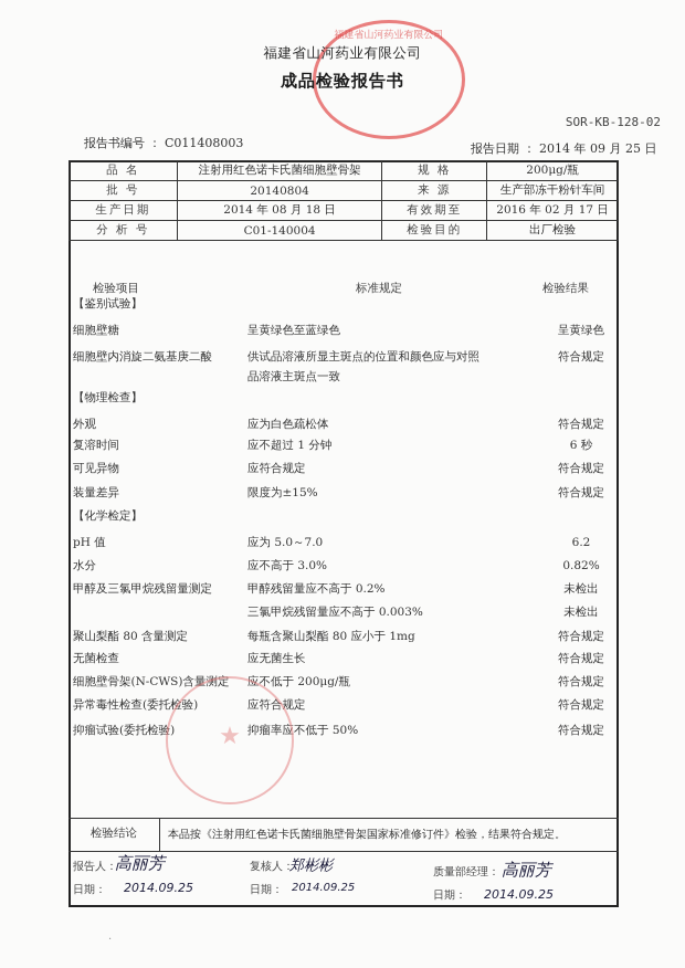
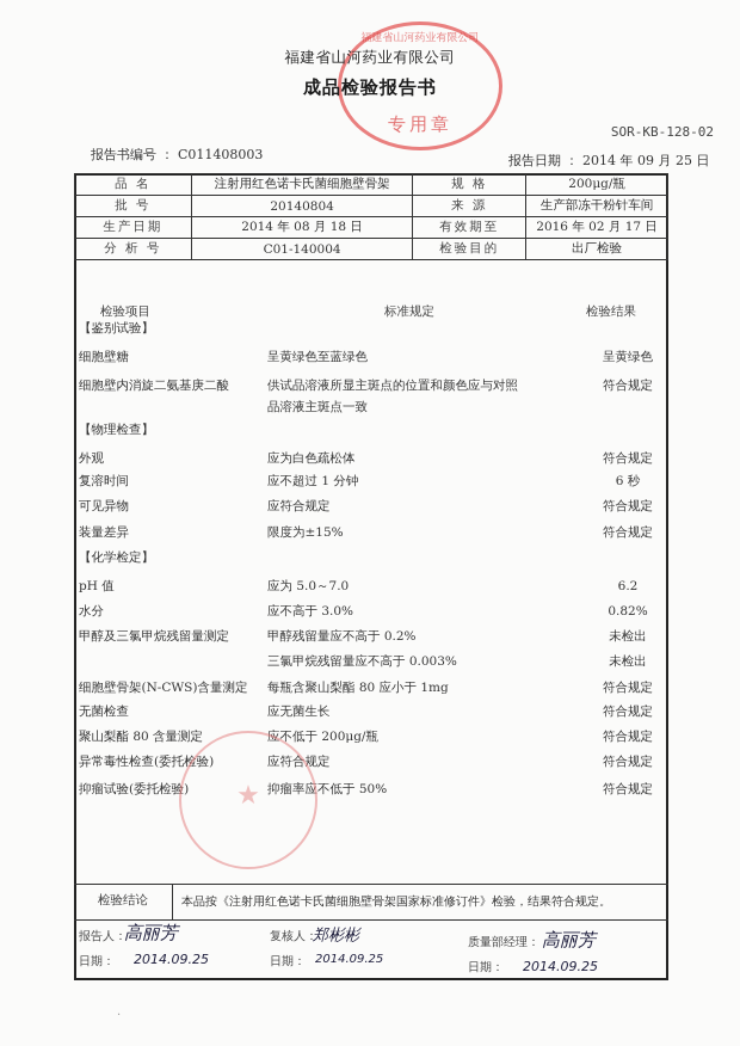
  福建省山河药业有限公司
+ 专用章
  福建省山河药业有限公司
  成品检验报告书
  SOR-KB-128-02
  报告书编号 ： C011408003
  报告日期 ： 2014 年 09 月 25 日
  品 名	注射用红色诺卡氏菌细胞壁骨架	规 格	200μg/瓶
  批 号	20140804	来 源	生产部冻干粉针车间
  生产日期	2014 年 08 月 18 日	有效期至	2016 年 02 月 17 日
  分 析 号	C01-140004	检验目的	出厂检验
  检验项目
  标准规定
  检验结果
  【鉴别试验】
  细胞壁糖
  呈黄绿色至蓝绿色
  呈黄绿色
  细胞壁内消旋二氨基庚二酸
  供试品溶液所显主斑点的位置和颜色应与对照
  符合规定
  品溶液主斑点一致
  【物理检查】
  外观
  应为白色疏松体
  符合规定
  复溶时间
  应不超过 1 分钟
  6 秒
  可见异物
  应符合规定
  符合规定
  装量差异
  限度为±15%
  符合规定
  【化学检定】
  pH 值
  应为 5.0～7.0
  6.2
  水分
  应不高于 3.0%
  0.82%
  甲醇及三氯甲烷残留量测定
  甲醇残留量应不高于 0.2%
  未检出
  三氯甲烷残留量应不高于 0.003%
  未检出
- 聚山梨酯 80 含量测定
+ 细胞壁骨架(N-CWS)含量测定
  每瓶含聚山梨酯 80 应小于 1mg
  符合规定
  无菌检查
  应无菌生长
  符合规定
- 细胞壁骨架(N-CWS)含量测定
+ 聚山梨酯 80 含量测定
  应不低于 200μg/瓶
  符合规定
  异常毒性检查(委托检验)
  应符合规定
  符合规定
  抑瘤试验(委托检验)
  抑瘤率应不低于 50%
  符合规定
  ★
  检验结论
  本品按《注射用红色诺卡氏菌细胞壁骨架国家标准修订件》检验，结果符合规定。
  报告人：
  高丽芳
  日期：
  2014.09.25
  复核人：
  郑彬彬
  日期：
  2014.09.25
  质量部经理：
  高丽芳
  日期：
  2014.09.25
  ·
